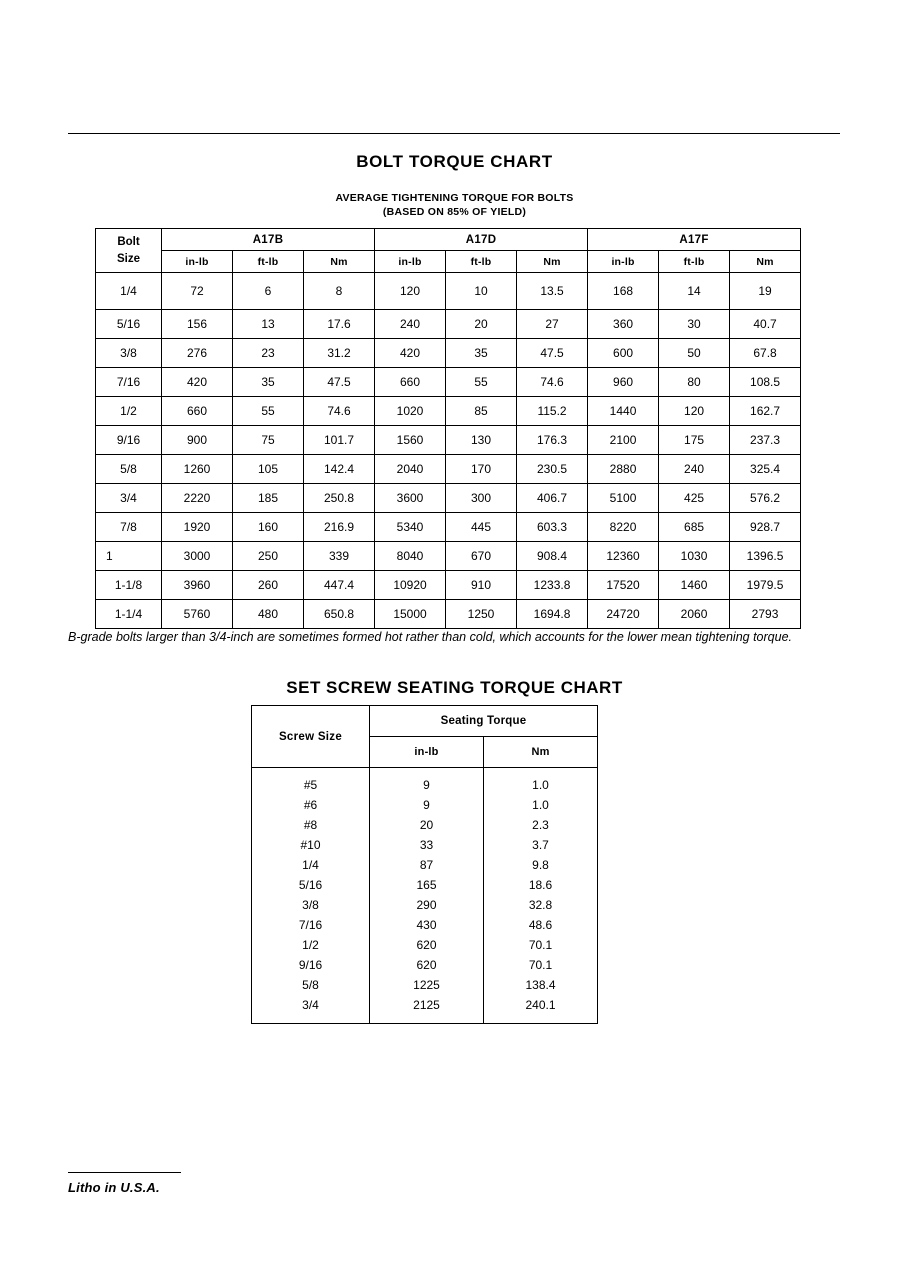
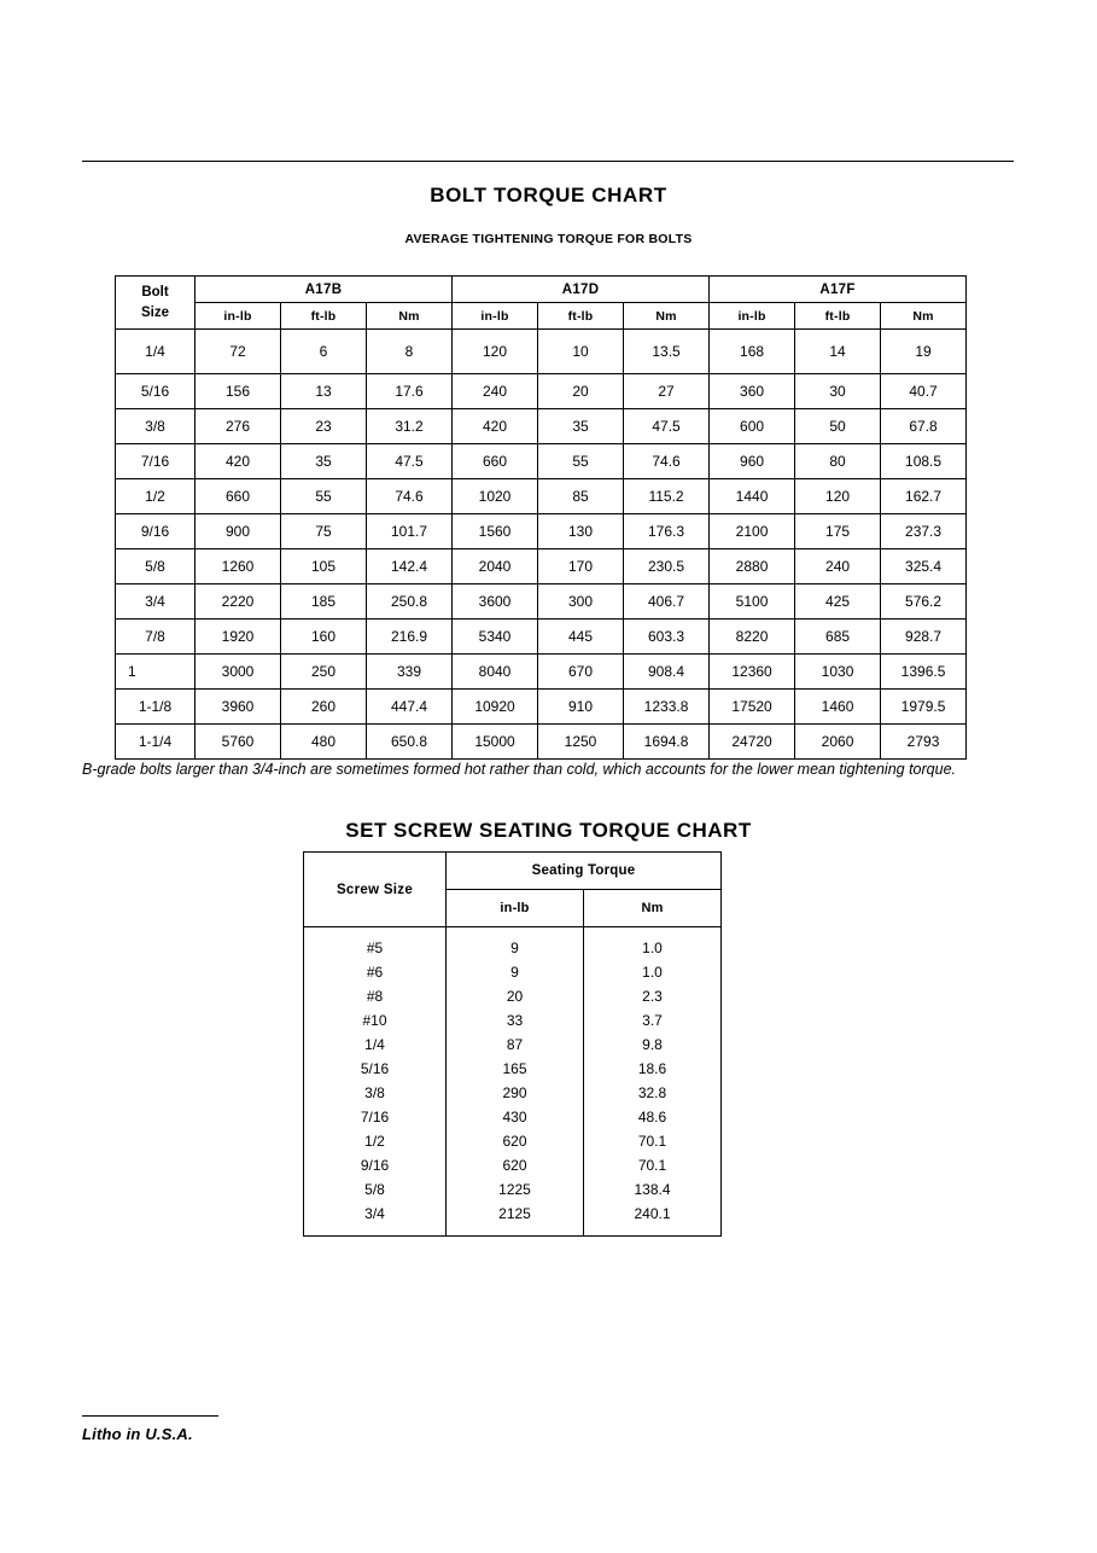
  BOLT TORQUE CHART
  AVERAGE TIGHTENING TORQUE FOR BOLTS
- (BASED ON 85% OF YIELD)
  Bolt Size	A17B	A17D	A17F
  in-lb	ft-lb	Nm	in-lb	ft-lb	Nm	in-lb	ft-lb	Nm
  1/4	72	6	8	120	10	13.5	168	14	19
  5/16	156	13	17.6	240	20	27	360	30	40.7
  3/8	276	23	31.2	420	35	47.5	600	50	67.8
  7/16	420	35	47.5	660	55	74.6	960	80	108.5
  1/2	660	55	74.6	1020	85	115.2	1440	120	162.7
  9/16	900	75	101.7	1560	130	176.3	2100	175	237.3
  5/8	1260	105	142.4	2040	170	230.5	2880	240	325.4
  3/4	2220	185	250.8	3600	300	406.7	5100	425	576.2
  7/8	1920	160	216.9	5340	445	603.3	8220	685	928.7
  1	3000	250	339	8040	670	908.4	12360	1030	1396.5
  1-1/8	3960	260	447.4	10920	910	1233.8	17520	1460	1979.5
  1-1/4	5760	480	650.8	15000	1250	1694.8	24720	2060	2793
  B-grade bolts larger than 3/4-inch are sometimes formed hot rather than cold, which accounts for the lower mean tightening torque.
  SET SCREW SEATING TORQUE CHART
  Screw Size	Seating Torque
  in-lb	Nm
  #5	9	1.0
  #6	9	1.0
  #8	20	2.3
  #10	33	3.7
  1/4	87	9.8
  5/16	165	18.6
  3/8	290	32.8
  7/16	430	48.6
  1/2	620	70.1
  9/16	620	70.1
  5/8	1225	138.4
  3/4	2125	240.1
  Litho in U.S.A.
